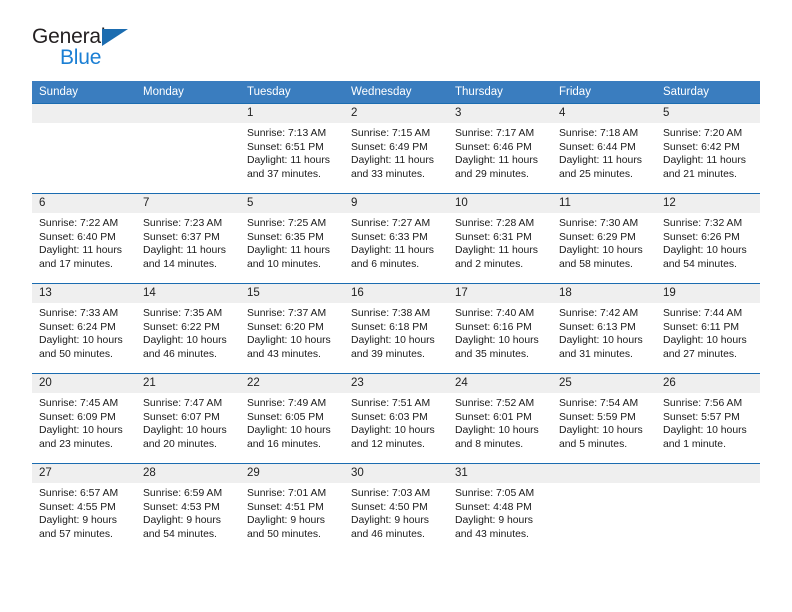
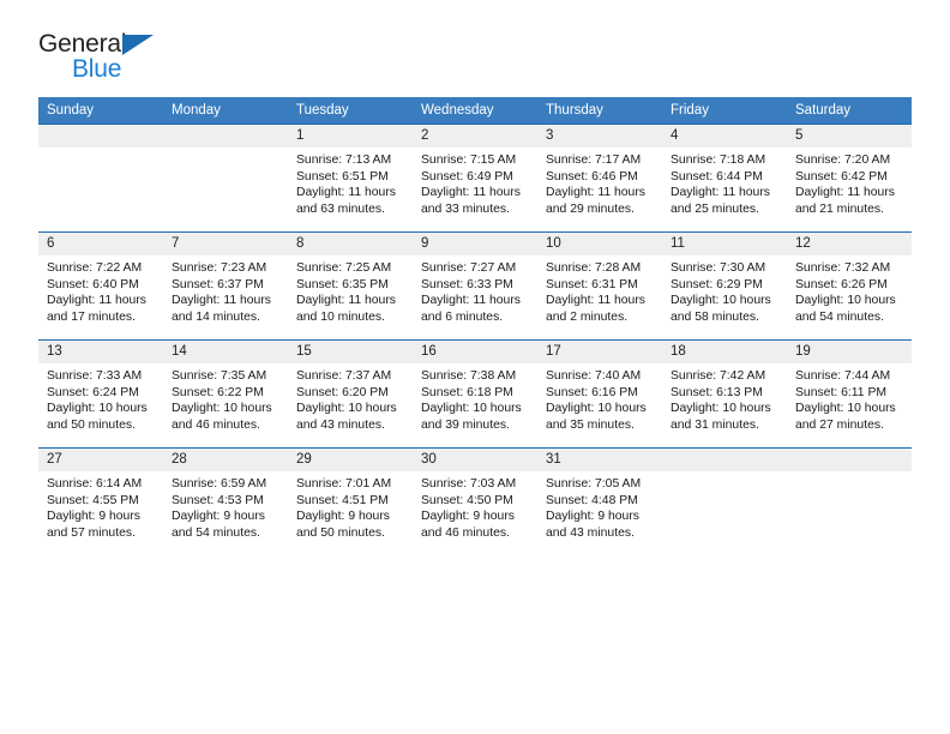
  General
  Blue
  Sunday	Monday	Tuesday	Wednesday	Thursday	Friday	Saturday
- 		1Sunrise: 7:13 AMSunset: 6:51 PMDaylight: 11 hoursand 37 minutes.	2Sunrise: 7:15 AMSunset: 6:49 PMDaylight: 11 hoursand 33 minutes.	3Sunrise: 7:17 AMSunset: 6:46 PMDaylight: 11 hoursand 29 minutes.	4Sunrise: 7:18 AMSunset: 6:44 PMDaylight: 11 hoursand 25 minutes.	5Sunrise: 7:20 AMSunset: 6:42 PMDaylight: 11 hoursand 21 minutes.
+ 		1Sunrise: 7:13 AMSunset: 6:51 PMDaylight: 11 hoursand 63 minutes.	2Sunrise: 7:15 AMSunset: 6:49 PMDaylight: 11 hoursand 33 minutes.	3Sunrise: 7:17 AMSunset: 6:46 PMDaylight: 11 hoursand 29 minutes.	4Sunrise: 7:18 AMSunset: 6:44 PMDaylight: 11 hoursand 25 minutes.	5Sunrise: 7:20 AMSunset: 6:42 PMDaylight: 11 hoursand 21 minutes.
- 6Sunrise: 7:22 AMSunset: 6:40 PMDaylight: 11 hoursand 17 minutes.	7Sunrise: 7:23 AMSunset: 6:37 PMDaylight: 11 hoursand 14 minutes.	5Sunrise: 7:25 AMSunset: 6:35 PMDaylight: 11 hoursand 10 minutes.	9Sunrise: 7:27 AMSunset: 6:33 PMDaylight: 11 hoursand 6 minutes.	10Sunrise: 7:28 AMSunset: 6:31 PMDaylight: 11 hoursand 2 minutes.	11Sunrise: 7:30 AMSunset: 6:29 PMDaylight: 10 hoursand 58 minutes.	12Sunrise: 7:32 AMSunset: 6:26 PMDaylight: 10 hoursand 54 minutes.
+ 6Sunrise: 7:22 AMSunset: 6:40 PMDaylight: 11 hoursand 17 minutes.	7Sunrise: 7:23 AMSunset: 6:37 PMDaylight: 11 hoursand 14 minutes.	8Sunrise: 7:25 AMSunset: 6:35 PMDaylight: 11 hoursand 10 minutes.	9Sunrise: 7:27 AMSunset: 6:33 PMDaylight: 11 hoursand 6 minutes.	10Sunrise: 7:28 AMSunset: 6:31 PMDaylight: 11 hoursand 2 minutes.	11Sunrise: 7:30 AMSunset: 6:29 PMDaylight: 10 hoursand 58 minutes.	12Sunrise: 7:32 AMSunset: 6:26 PMDaylight: 10 hoursand 54 minutes.
  13Sunrise: 7:33 AMSunset: 6:24 PMDaylight: 10 hoursand 50 minutes.	14Sunrise: 7:35 AMSunset: 6:22 PMDaylight: 10 hoursand 46 minutes.	15Sunrise: 7:37 AMSunset: 6:20 PMDaylight: 10 hoursand 43 minutes.	16Sunrise: 7:38 AMSunset: 6:18 PMDaylight: 10 hoursand 39 minutes.	17Sunrise: 7:40 AMSunset: 6:16 PMDaylight: 10 hoursand 35 minutes.	18Sunrise: 7:42 AMSunset: 6:13 PMDaylight: 10 hoursand 31 minutes.	19Sunrise: 7:44 AMSunset: 6:11 PMDaylight: 10 hoursand 27 minutes.
- 20Sunrise: 7:45 AMSunset: 6:09 PMDaylight: 10 hoursand 23 minutes.	21Sunrise: 7:47 AMSunset: 6:07 PMDaylight: 10 hoursand 20 minutes.	22Sunrise: 7:49 AMSunset: 6:05 PMDaylight: 10 hoursand 16 minutes.	23Sunrise: 7:51 AMSunset: 6:03 PMDaylight: 10 hoursand 12 minutes.	24Sunrise: 7:52 AMSunset: 6:01 PMDaylight: 10 hoursand 8 minutes.	25Sunrise: 7:54 AMSunset: 5:59 PMDaylight: 10 hoursand 5 minutes.	26Sunrise: 7:56 AMSunset: 5:57 PMDaylight: 10 hoursand 1 minute.
- 27Sunrise: 6:57 AMSunset: 4:55 PMDaylight: 9 hoursand 57 minutes.	28Sunrise: 6:59 AMSunset: 4:53 PMDaylight: 9 hoursand 54 minutes.	29Sunrise: 7:01 AMSunset: 4:51 PMDaylight: 9 hoursand 50 minutes.	30Sunrise: 7:03 AMSunset: 4:50 PMDaylight: 9 hoursand 46 minutes.	31Sunrise: 7:05 AMSunset: 4:48 PMDaylight: 9 hoursand 43 minutes.
+ 27Sunrise: 6:14 AMSunset: 4:55 PMDaylight: 9 hoursand 57 minutes.	28Sunrise: 6:59 AMSunset: 4:53 PMDaylight: 9 hoursand 54 minutes.	29Sunrise: 7:01 AMSunset: 4:51 PMDaylight: 9 hoursand 50 minutes.	30Sunrise: 7:03 AMSunset: 4:50 PMDaylight: 9 hoursand 46 minutes.	31Sunrise: 7:05 AMSunset: 4:48 PMDaylight: 9 hoursand 43 minutes.
